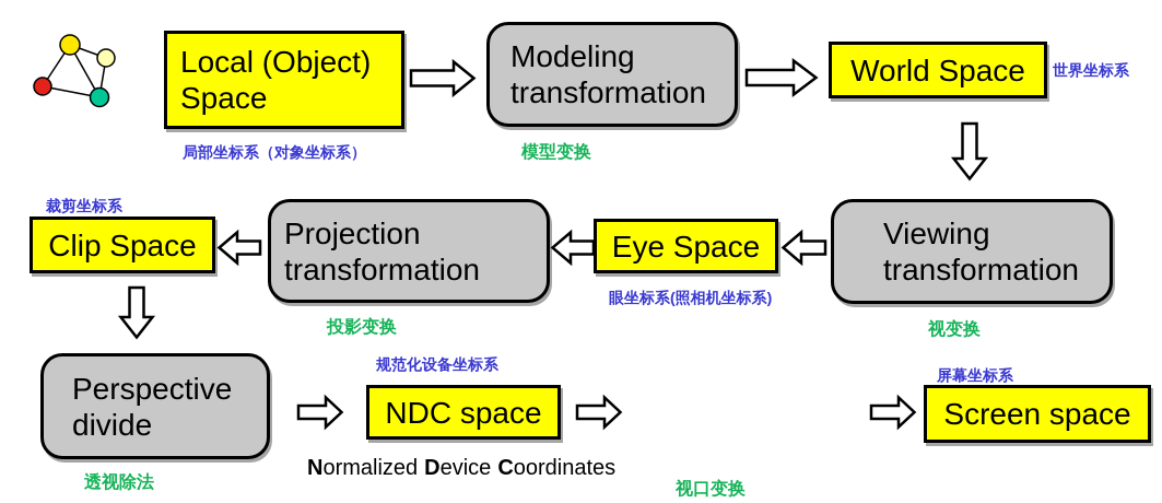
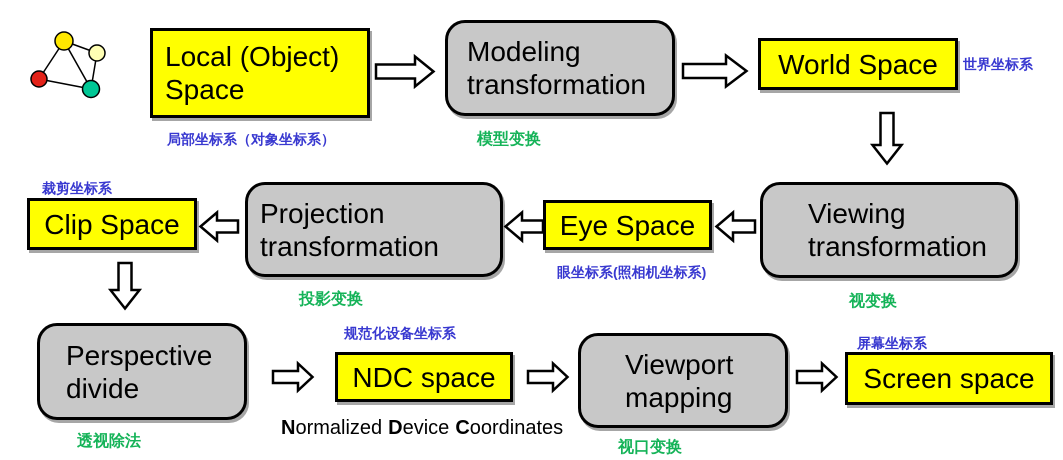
  Local (Object)
  Space
  局部坐标系（对象坐标系）
  Modeling
  transformation
  模型变换
  World Space
  世界坐标系
  裁剪坐标系
  Clip Space
  Projection
  transformation
  投影变换
  Eye Space
  眼坐标系(照相机坐标系)
  Viewing
  transformation
  视变换
  Perspective
  divide
  透视除法
  规范化设备坐标系
  NDC space
  Normalized Device Coordinates
+ Viewport
+ mapping
  视口变换
  屏幕坐标系
  Screen space
